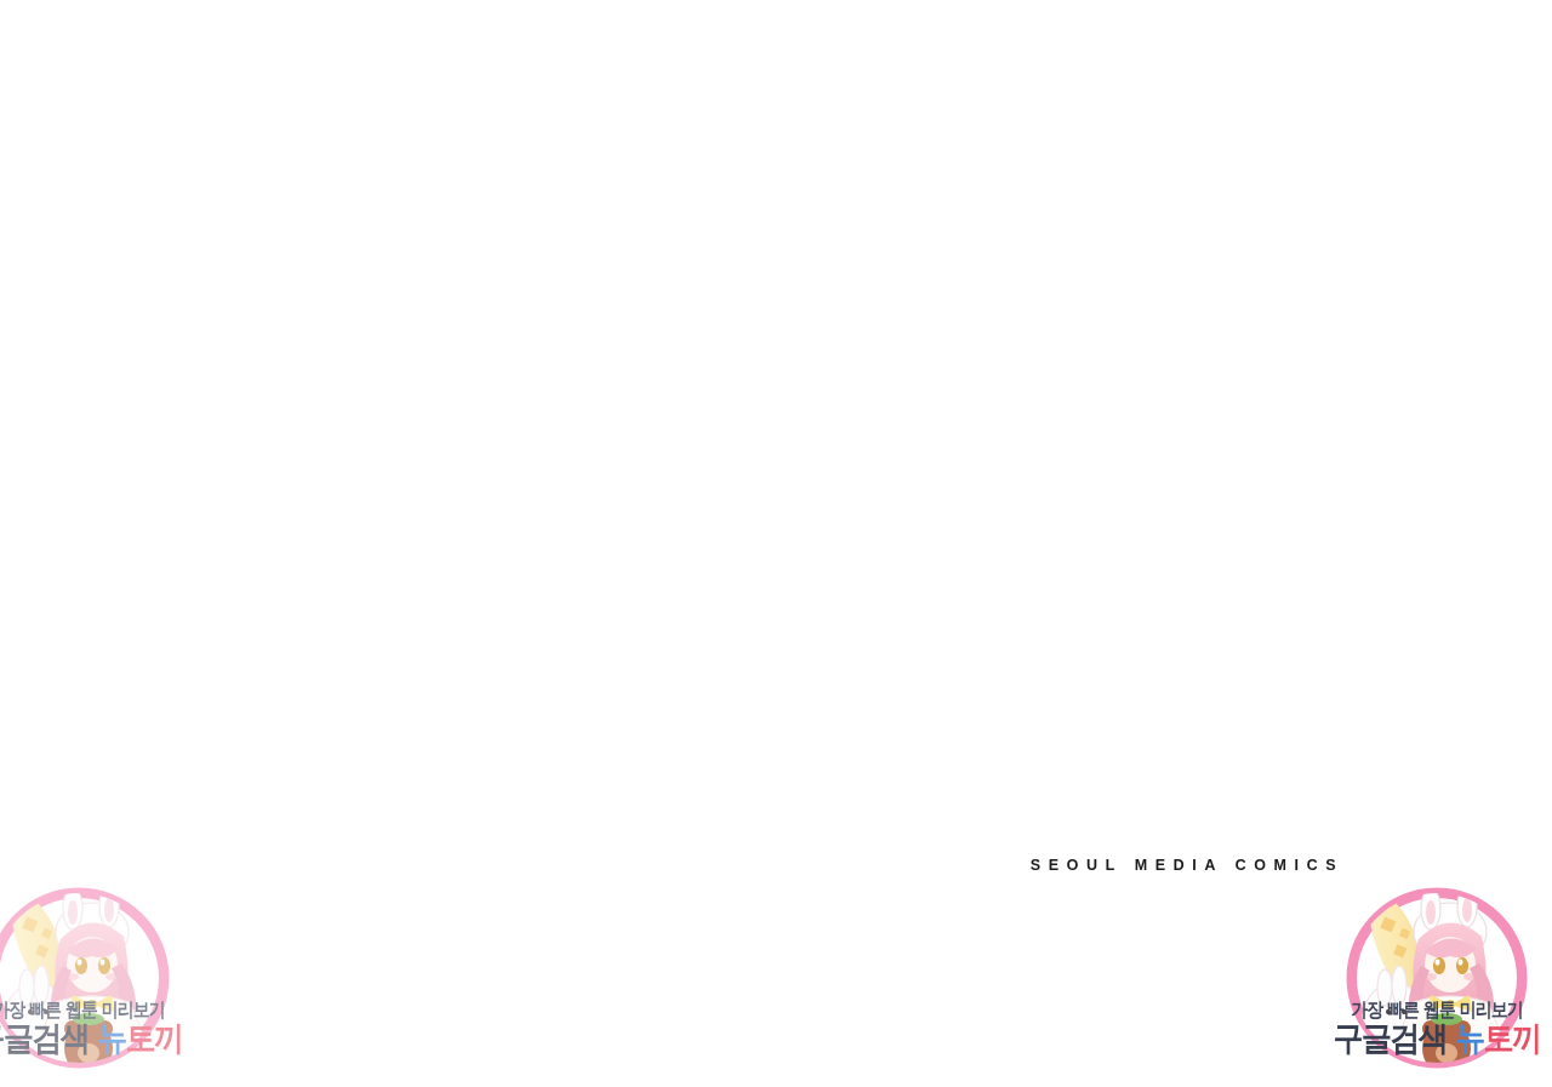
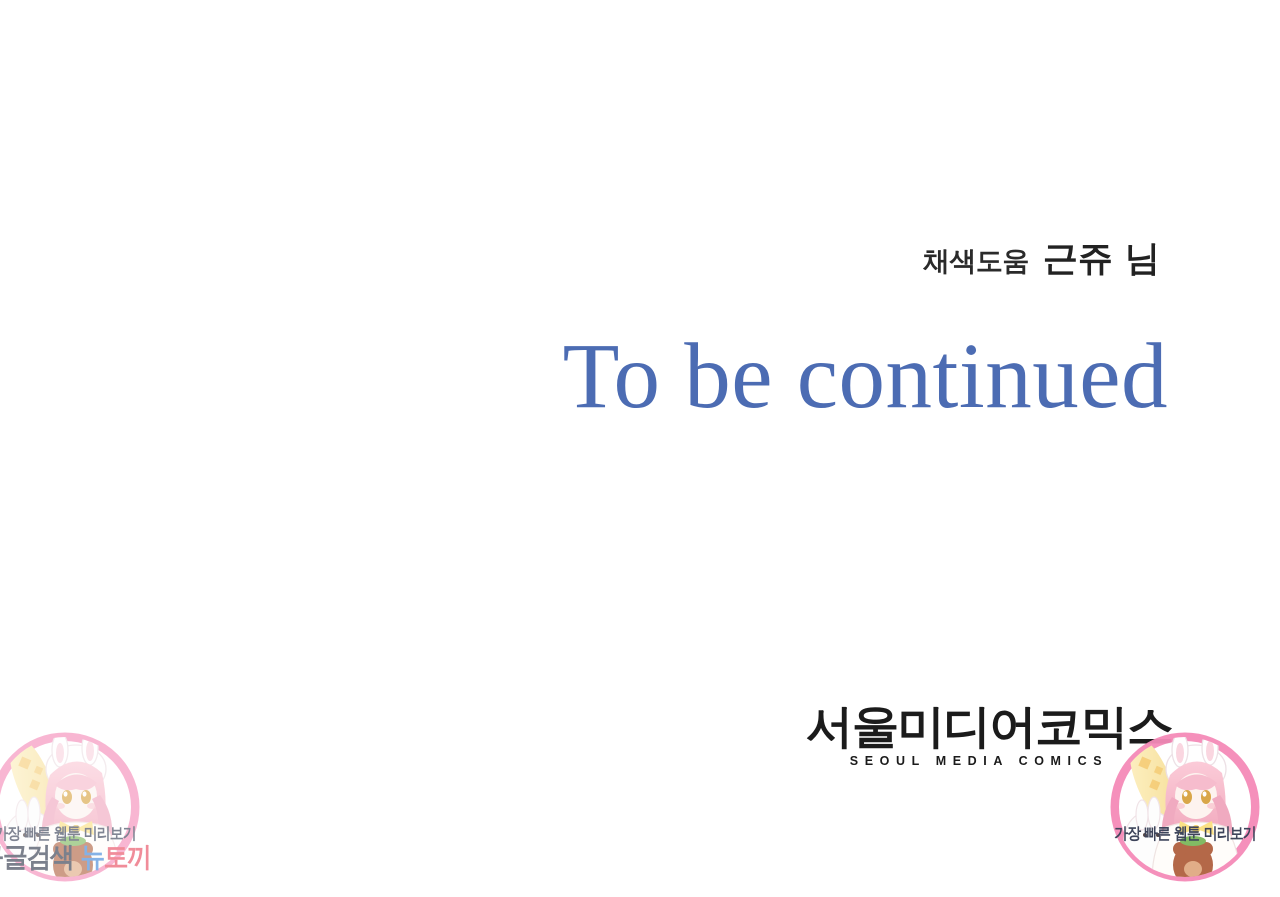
+ 채색도움 근쥬 님
+ To be continued
+ 서울미디어코믹스
  SEOUL MEDIA COMICS
  가장 빠른 웹툰 미리보기
  글검색 뉴토끼
  가장 빠른 웹툰 미리보기
- 구글검색 뉴토끼
